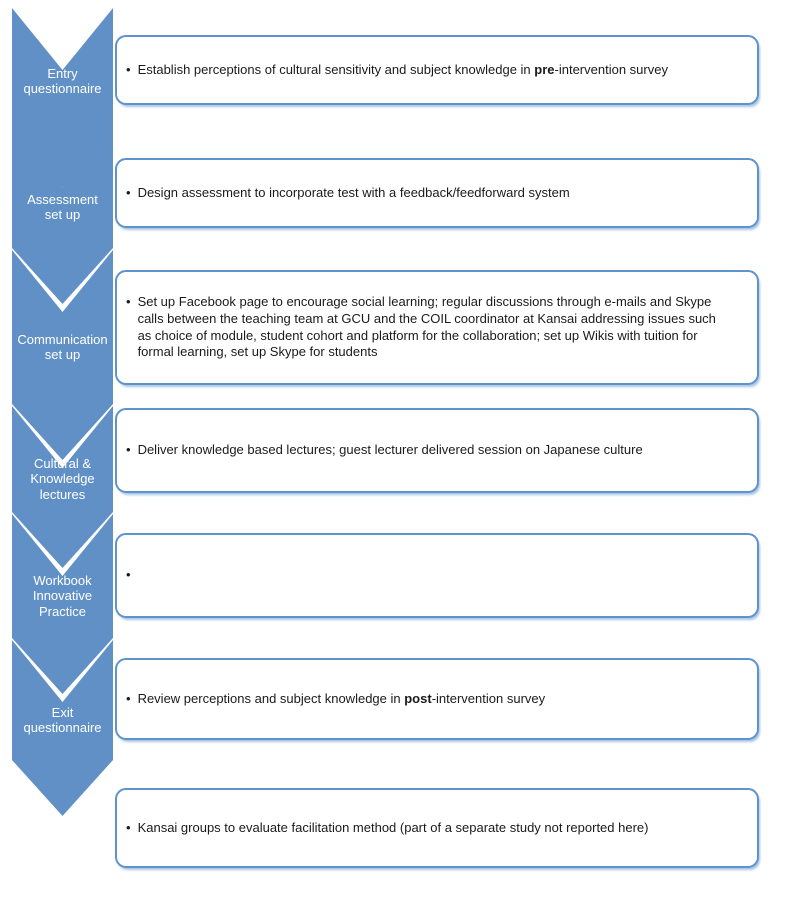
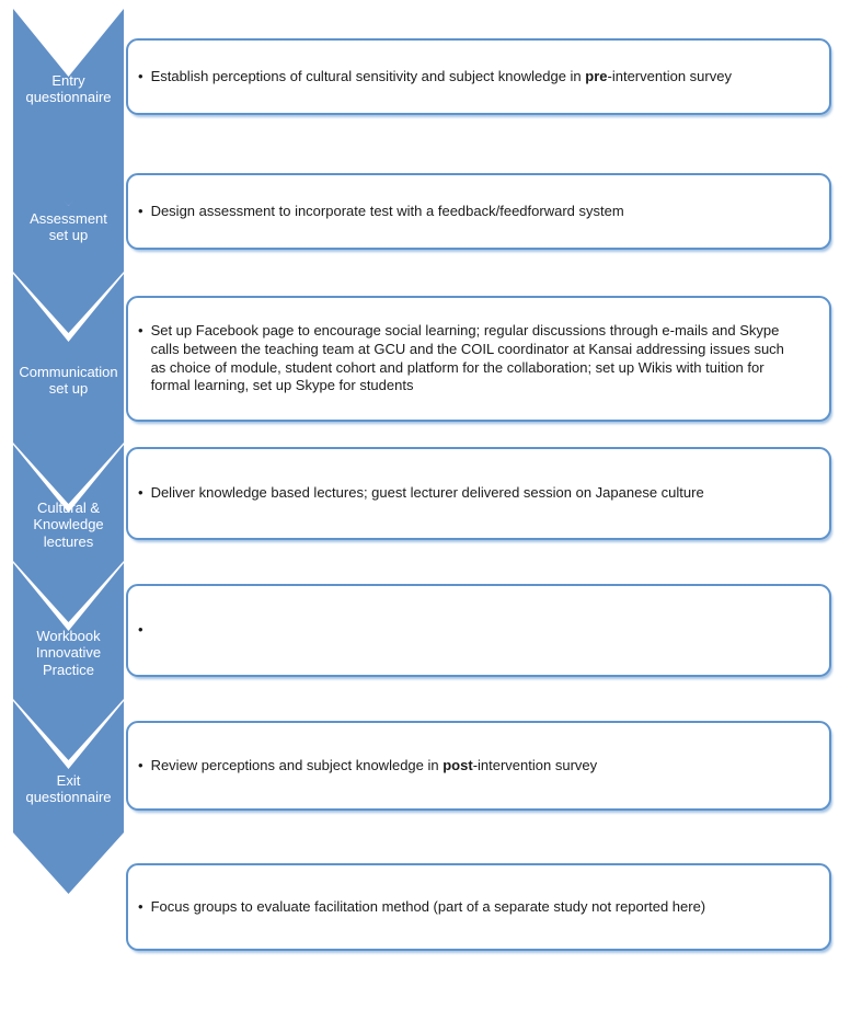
  Entry
  questionnaire
  Assessment
  set up
  Communication
  set up
  Cultral &
  Knowledge
  lectures
  Workbook
  Innovative
  Practice
  Exit
  questionnaire
  •
  Establish perceptions of cultural sensitivity and subject knowledge in pre-intervention survey
  •
  Design assessment to incorporate test with a feedback/feedforward system
  •
  Set up Facebook page to encourage social learning; regular discussions through e-mails and Skype calls between the teaching team at GCU and the COIL coordinator at Kansai addressing issues such as choice of module, student cohort and platform for the collaboration; set up Wikis with tuition for formal learning, set up Skype for students
  •
  Deliver knowledge based lectures; guest lecturer delivered session on Japanese culture
  •
  •
  Review perceptions and subject knowledge in post-intervention survey
  •
- Kansai groups to evaluate facilitation method (part of a separate study not reported here)
+ Focus groups to evaluate facilitation method (part of a separate study not reported here)
